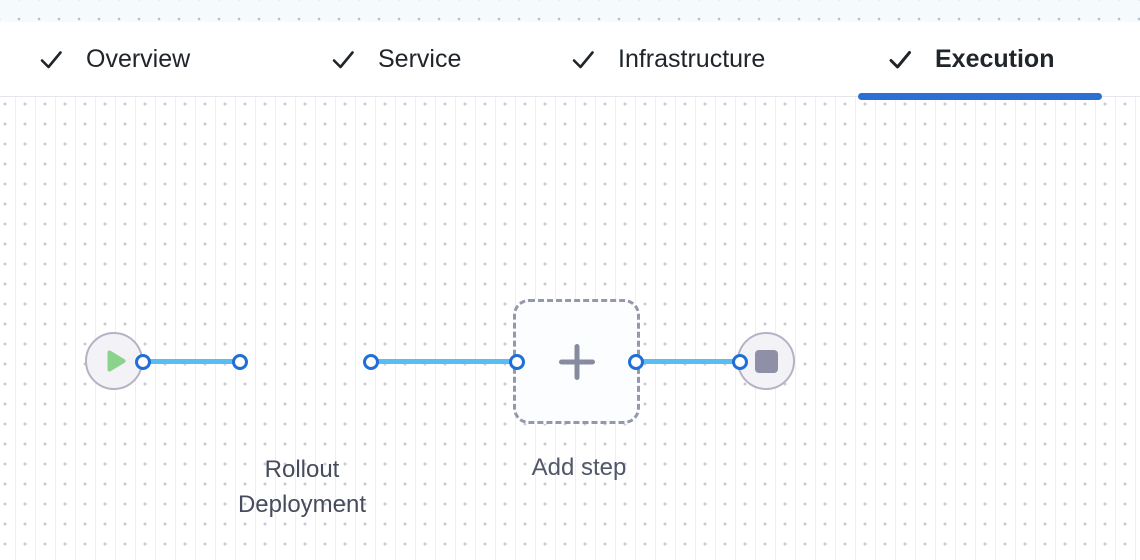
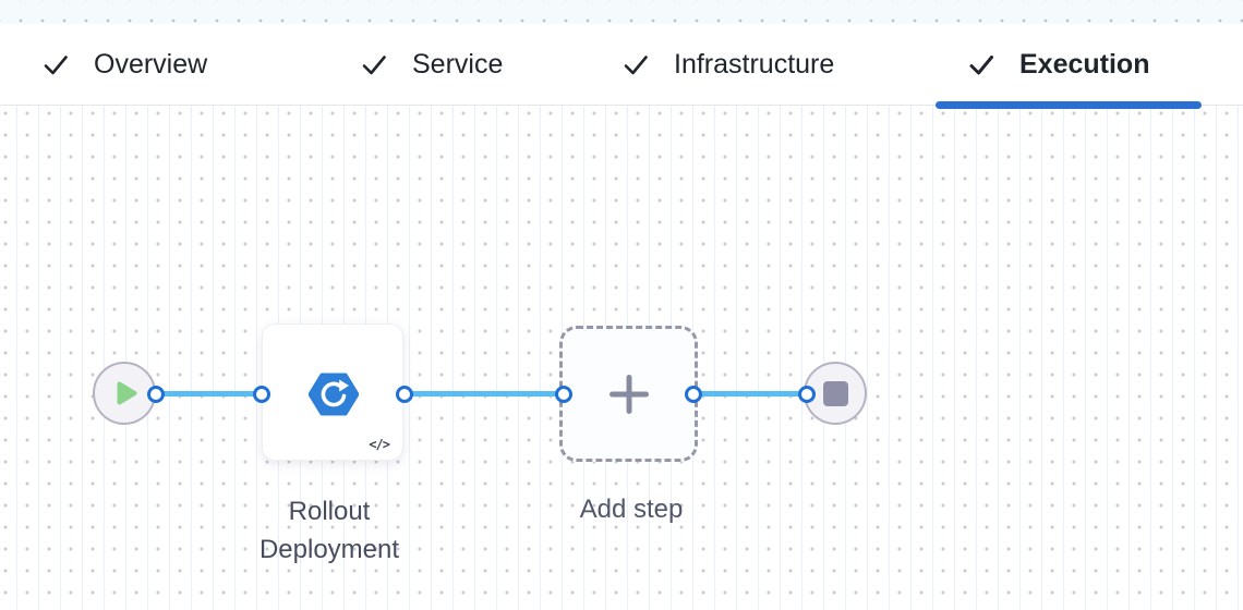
  Overview
  Service
  Infrastructure
  Execution
+ </>
  Rollout Deployment
  Add step
